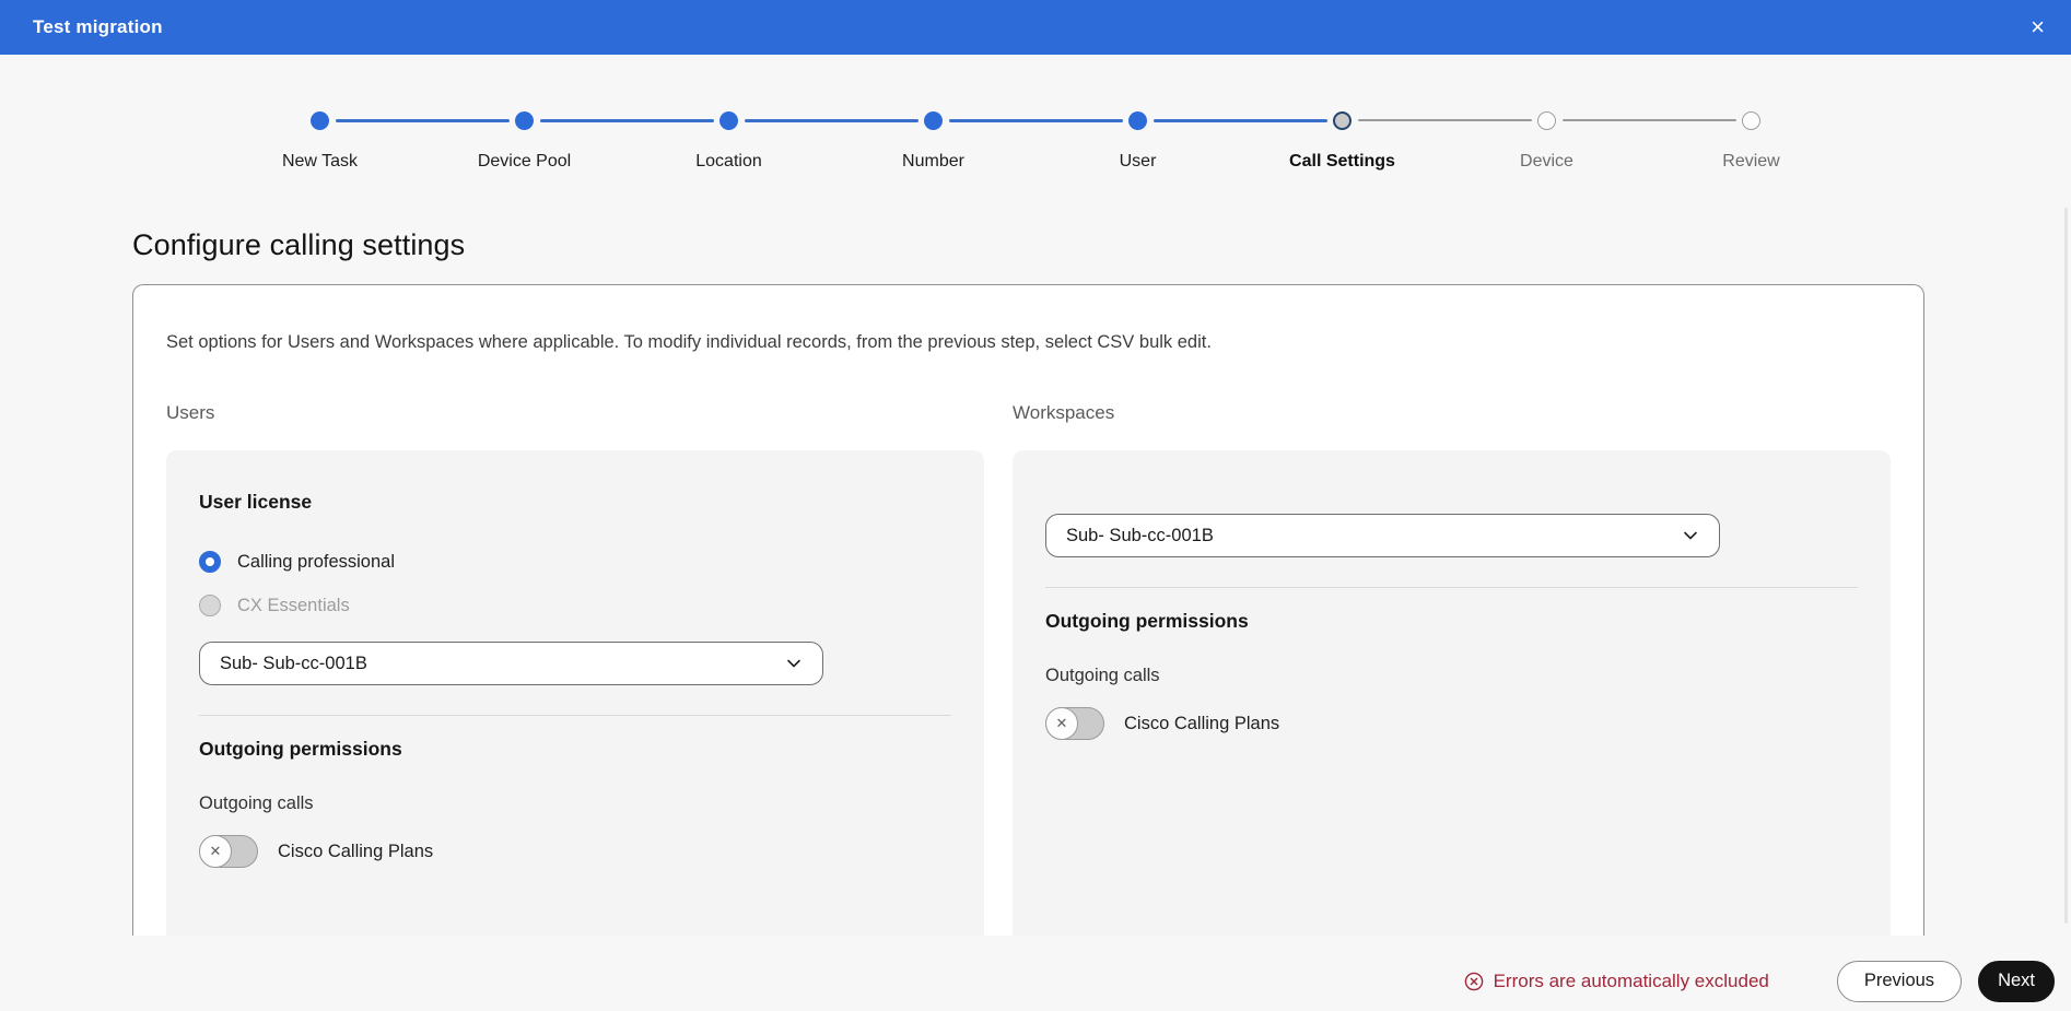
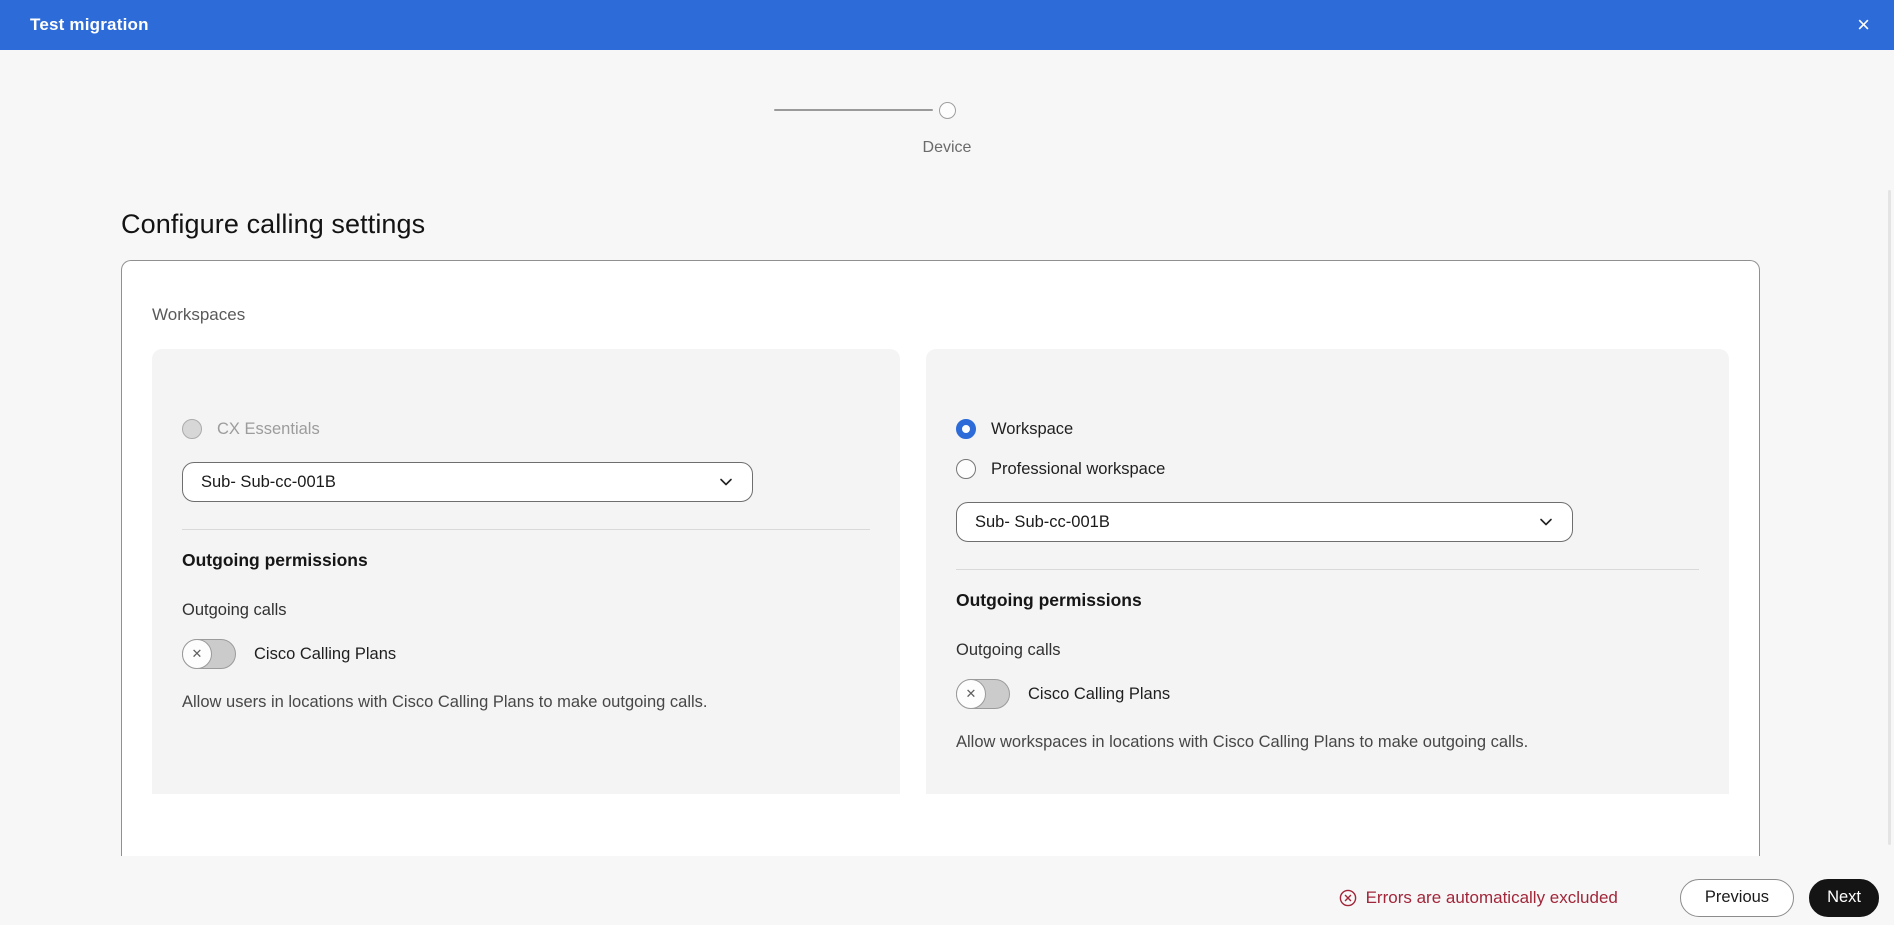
  Test migration
  ×
- New Task
- Device Pool
- Location
- Number
- User
- Call Settings
  Device
- Review
  Configure calling settings
- Set options for Users and Workspaces where applicable. To modify individual records, from the previous step, select CSV bulk edit.
- Users
  Workspaces
- User license
- Calling professional
  CX Essentials
  Sub- Sub-cc-001B
  Outgoing permissions
  Outgoing calls
  ✕
  Cisco Calling Plans
+ Allow users in locations with Cisco Calling Plans to make outgoing calls.
+ Workspace
+ Professional workspace
  Sub- Sub-cc-001B
  Outgoing permissions
  Outgoing calls
  ✕
  Cisco Calling Plans
+ Allow workspaces in locations with Cisco Calling Plans to make outgoing calls.
  Errors are automatically excluded
  Previous
  Next
